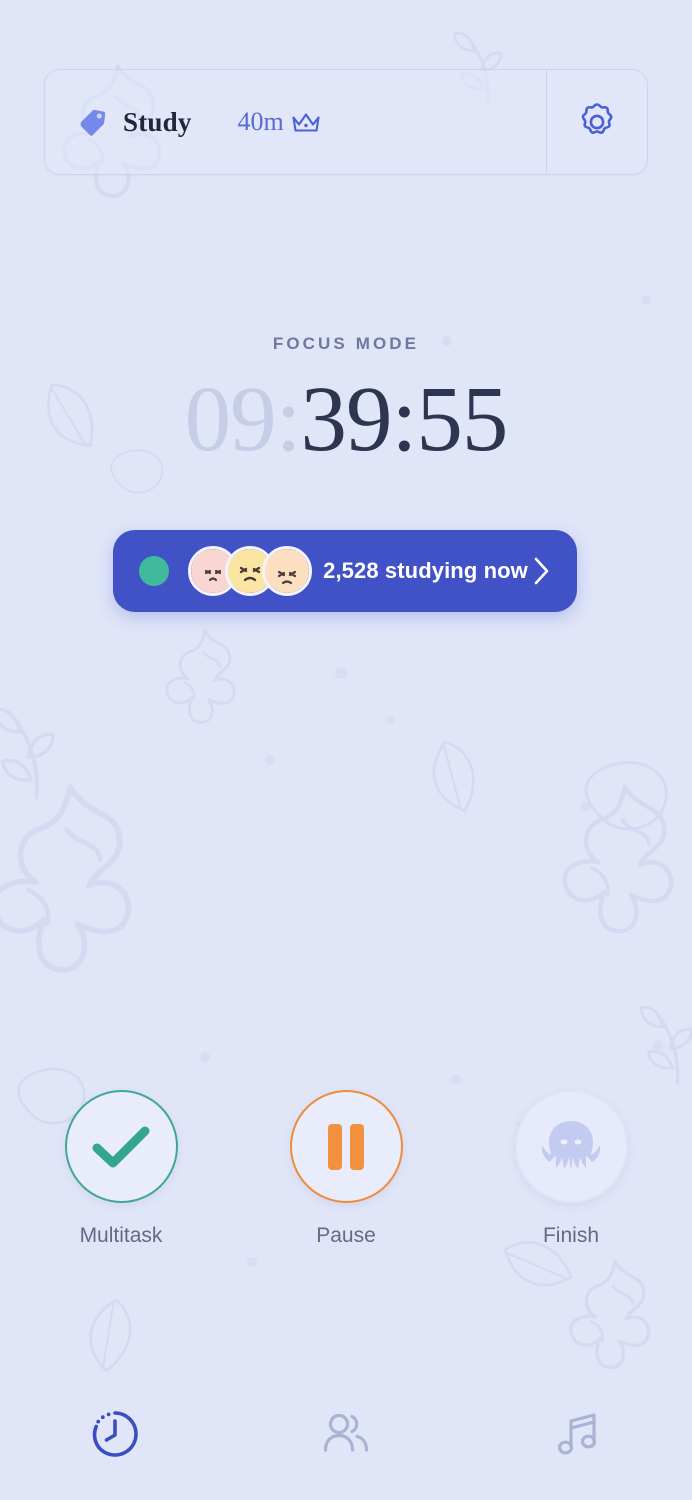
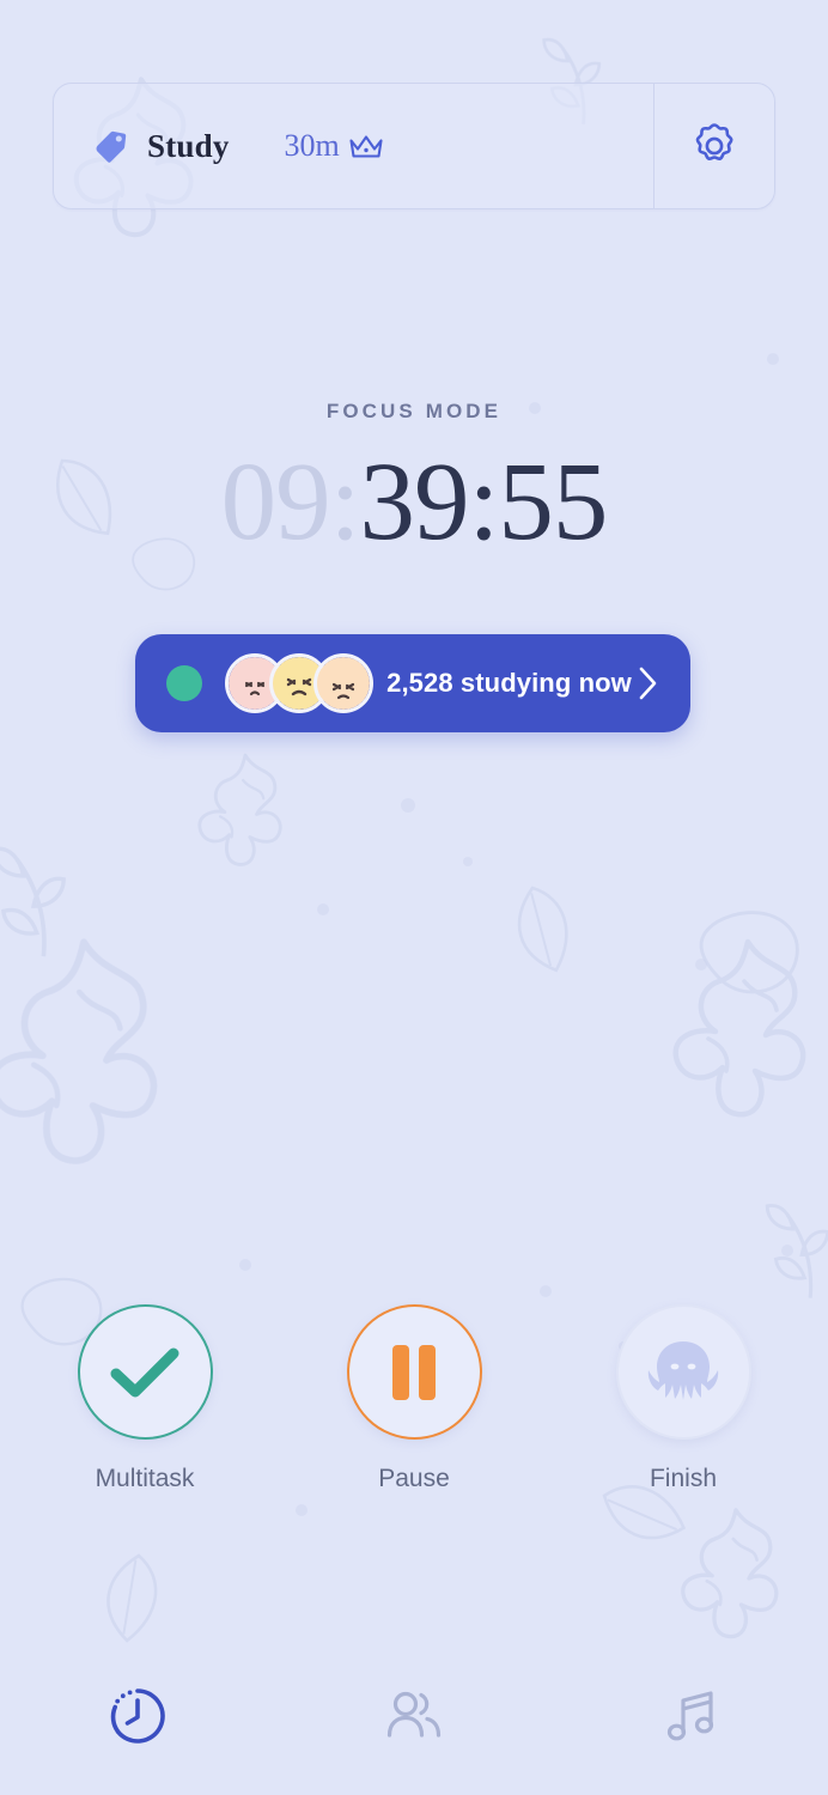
  Study
- 40m
+ 30m
  FOCUS MODE
  09:39:55
  2,528 studying now
  Multitask
  Pause
  Finish
